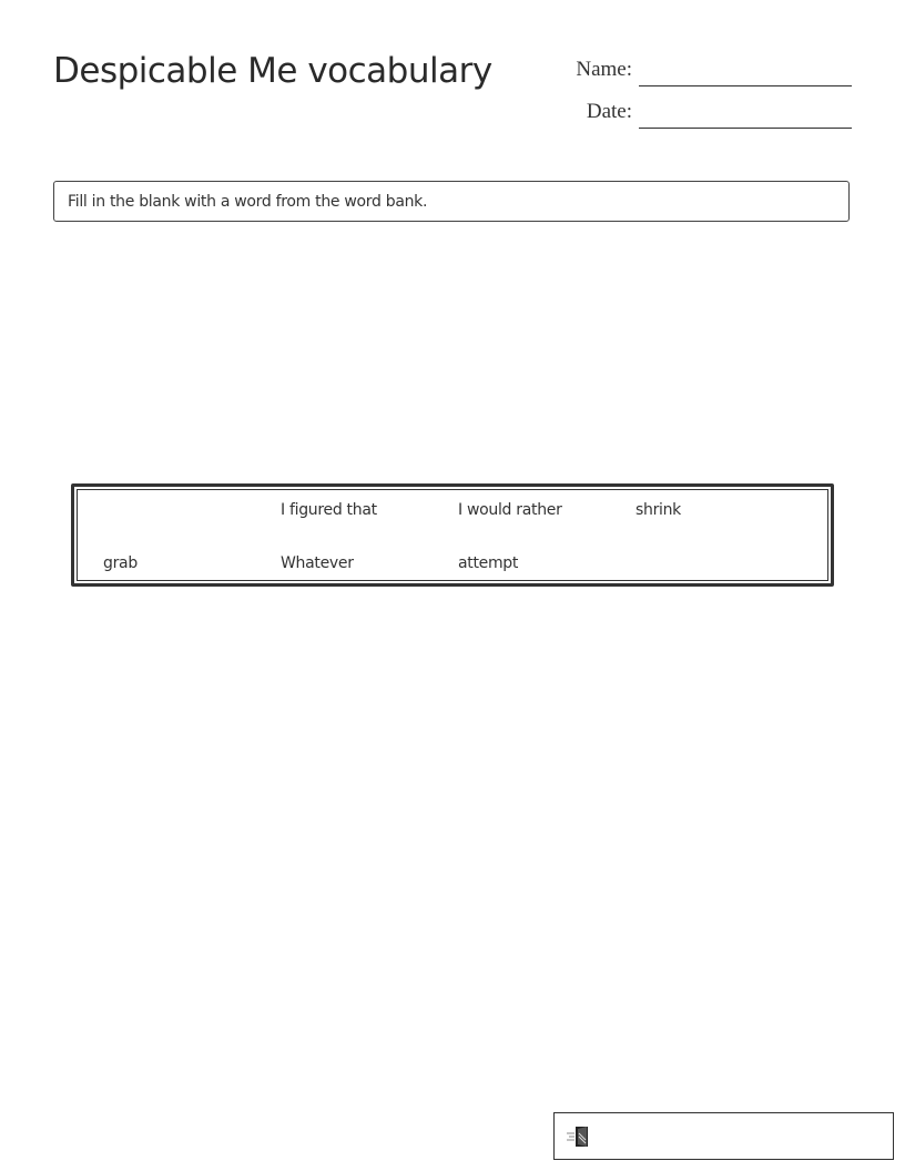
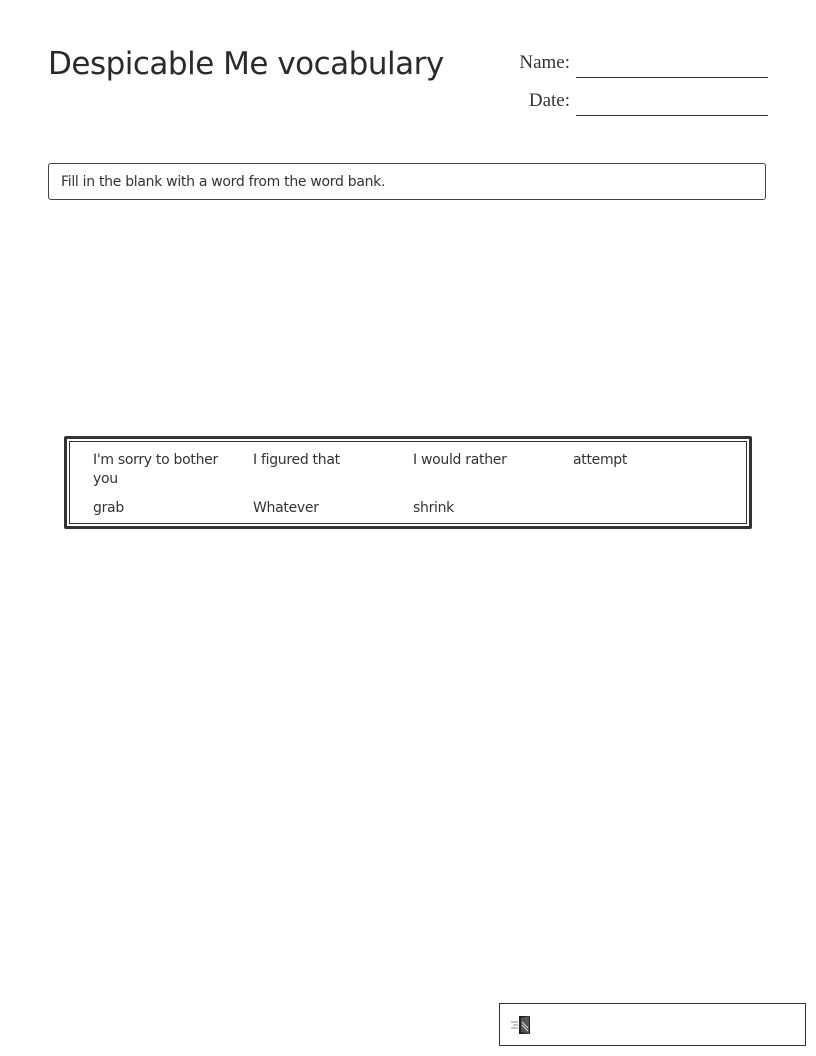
  Despicable Me vocabulary
  Name:
  Date:
  Fill in the blank with a word from the word bank.
+ I'm sorry to bother you
  I figured that
  I would rather
- shrink
+ attempt
  grab
  Whatever
- attempt
+ shrink
